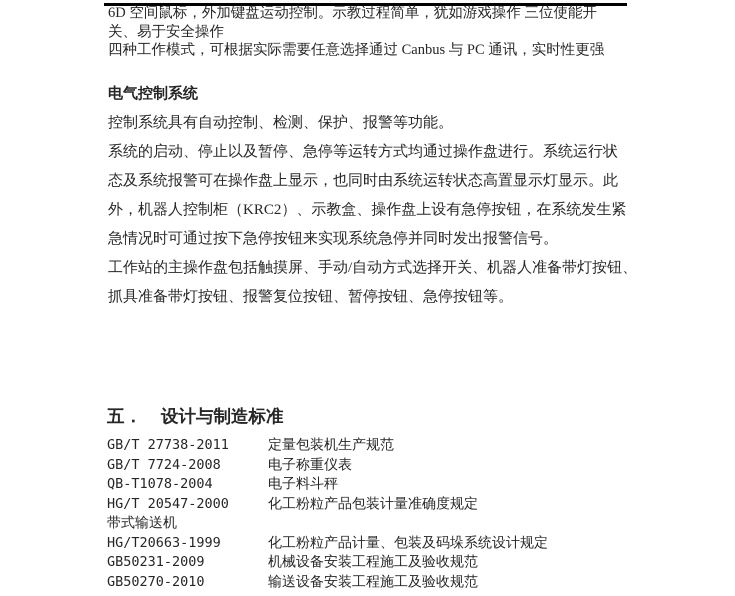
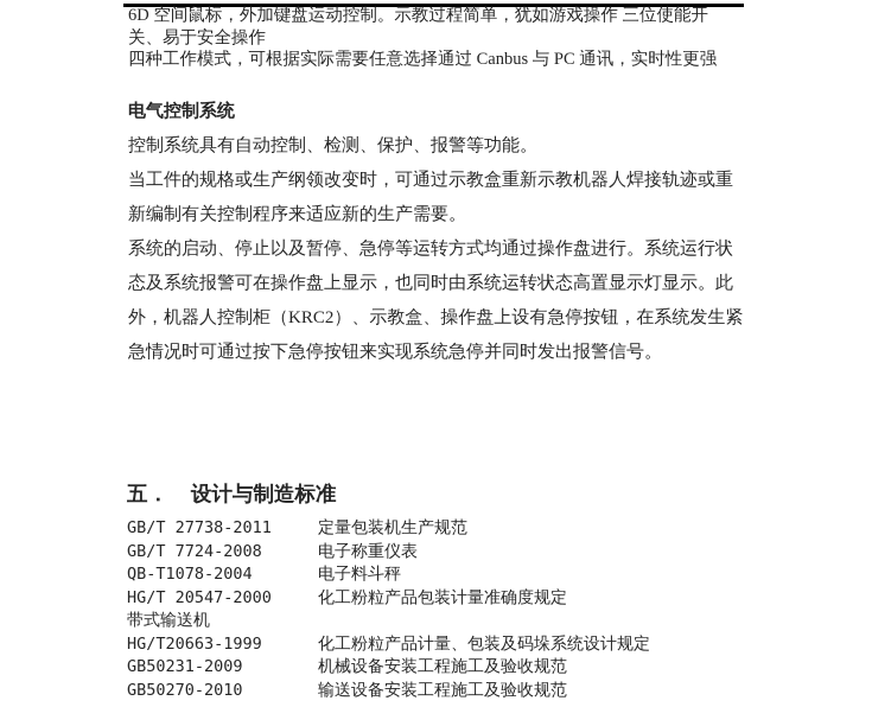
  6D 空间鼠标，外加键盘运动控制。示教过程简单，犹如游戏操作 三位使能开
  关、易于安全操作
  四种工作模式，可根据实际需要任意选择通过 Canbus 与 PC 通讯，实时性更强
  电气控制系统
  控制系统具有自动控制、检测、保护、报警等功能。
+ 当工件的规格或生产纲领改变时，可通过示教盒重新示教机器人焊接轨迹或重
+ 新编制有关控制程序来适应新的生产需要。
  系统的启动、停止以及暂停、急停等运转方式均通过操作盘进行。系统运行状
  态及系统报警可在操作盘上显示，也同时由系统运转状态高置显示灯显示。此
  外，机器人控制柜（KRC2）、示教盒、操作盘上设有急停按钮，在系统发生紧
  急情况时可通过按下急停按钮来实现系统急停并同时发出报警信号。
- 工作站的主操作盘包括触摸屏、手动/自动方式选择开关、机器人准备带灯按钮、
- 抓具准备带灯按钮、报警复位按钮、暂停按钮、急停按钮等。
  五． 设计与制造标准
  GB/T 27738-2011
  定量包装机生产规范
  GB/T 7724-2008
  电子称重仪表
  QB-T1078-2004
  电子料斗秤
  HG/T 20547-2000
  化工粉粒产品包装计量准确度规定
  带式输送机
  HG/T20663-1999
  化工粉粒产品计量、包装及码垛系统设计规定
  GB50231-2009
  机械设备安装工程施工及验收规范
  GB50270-2010
  输送设备安装工程施工及验收规范
